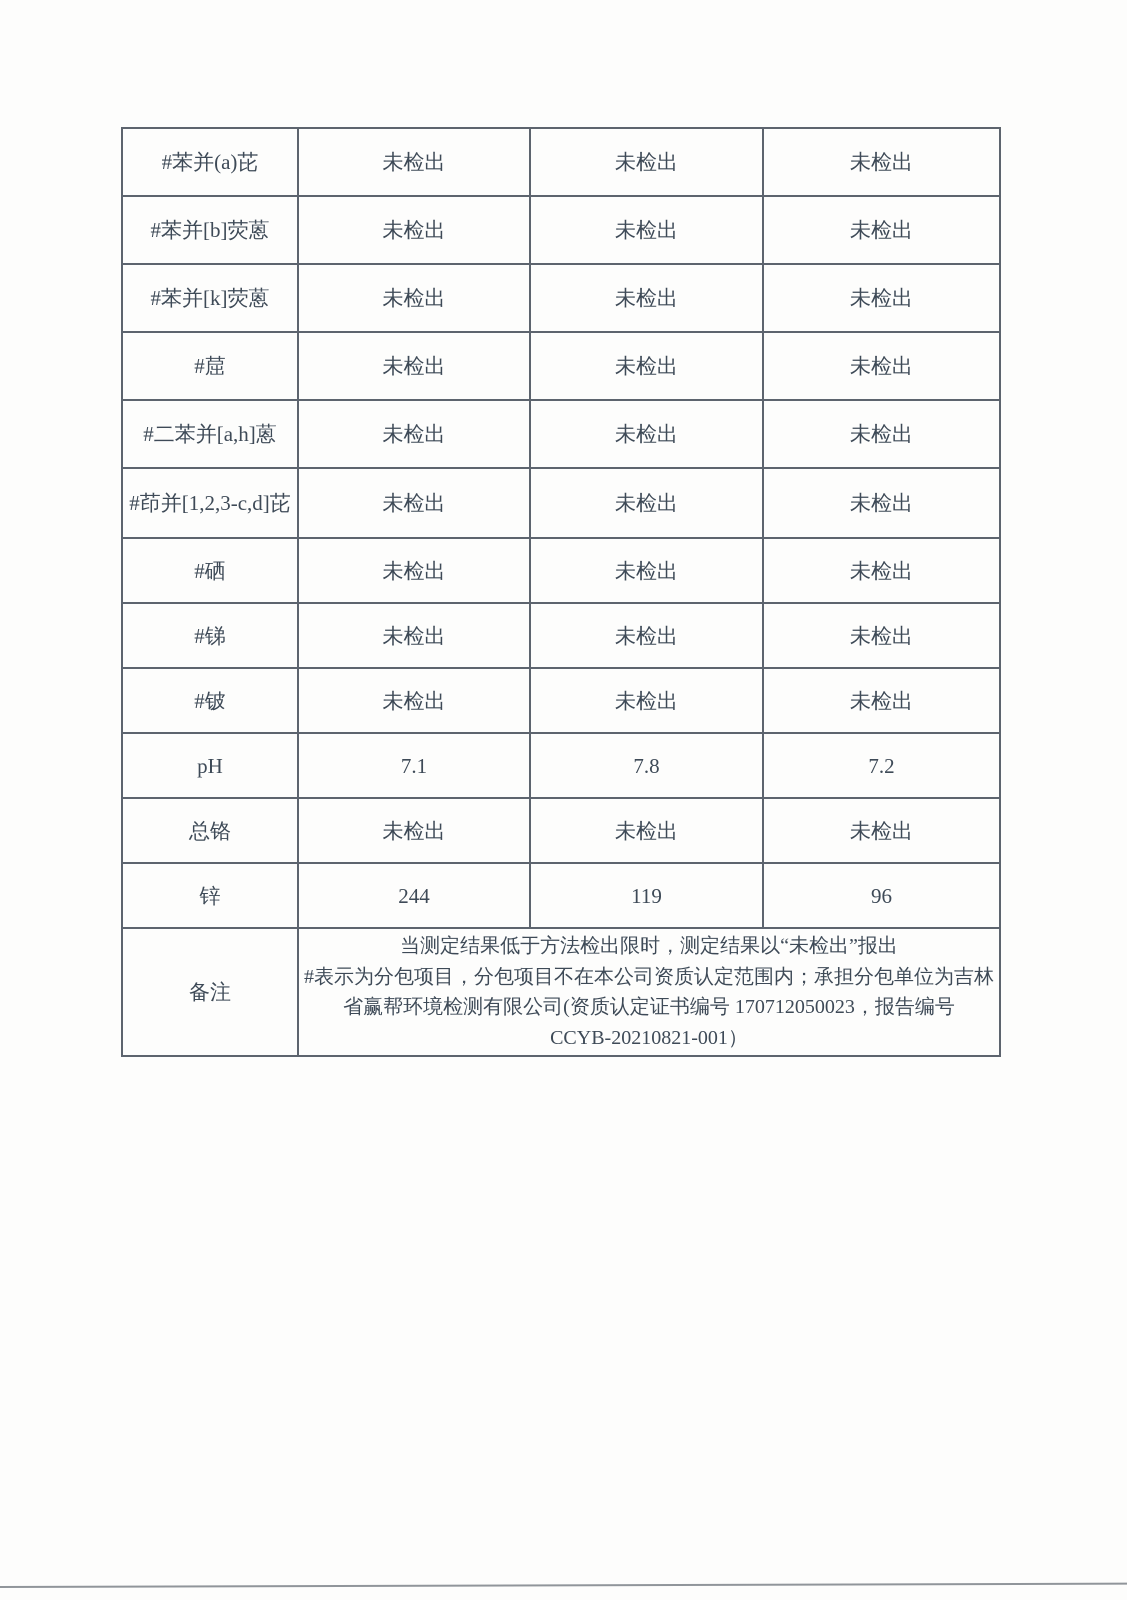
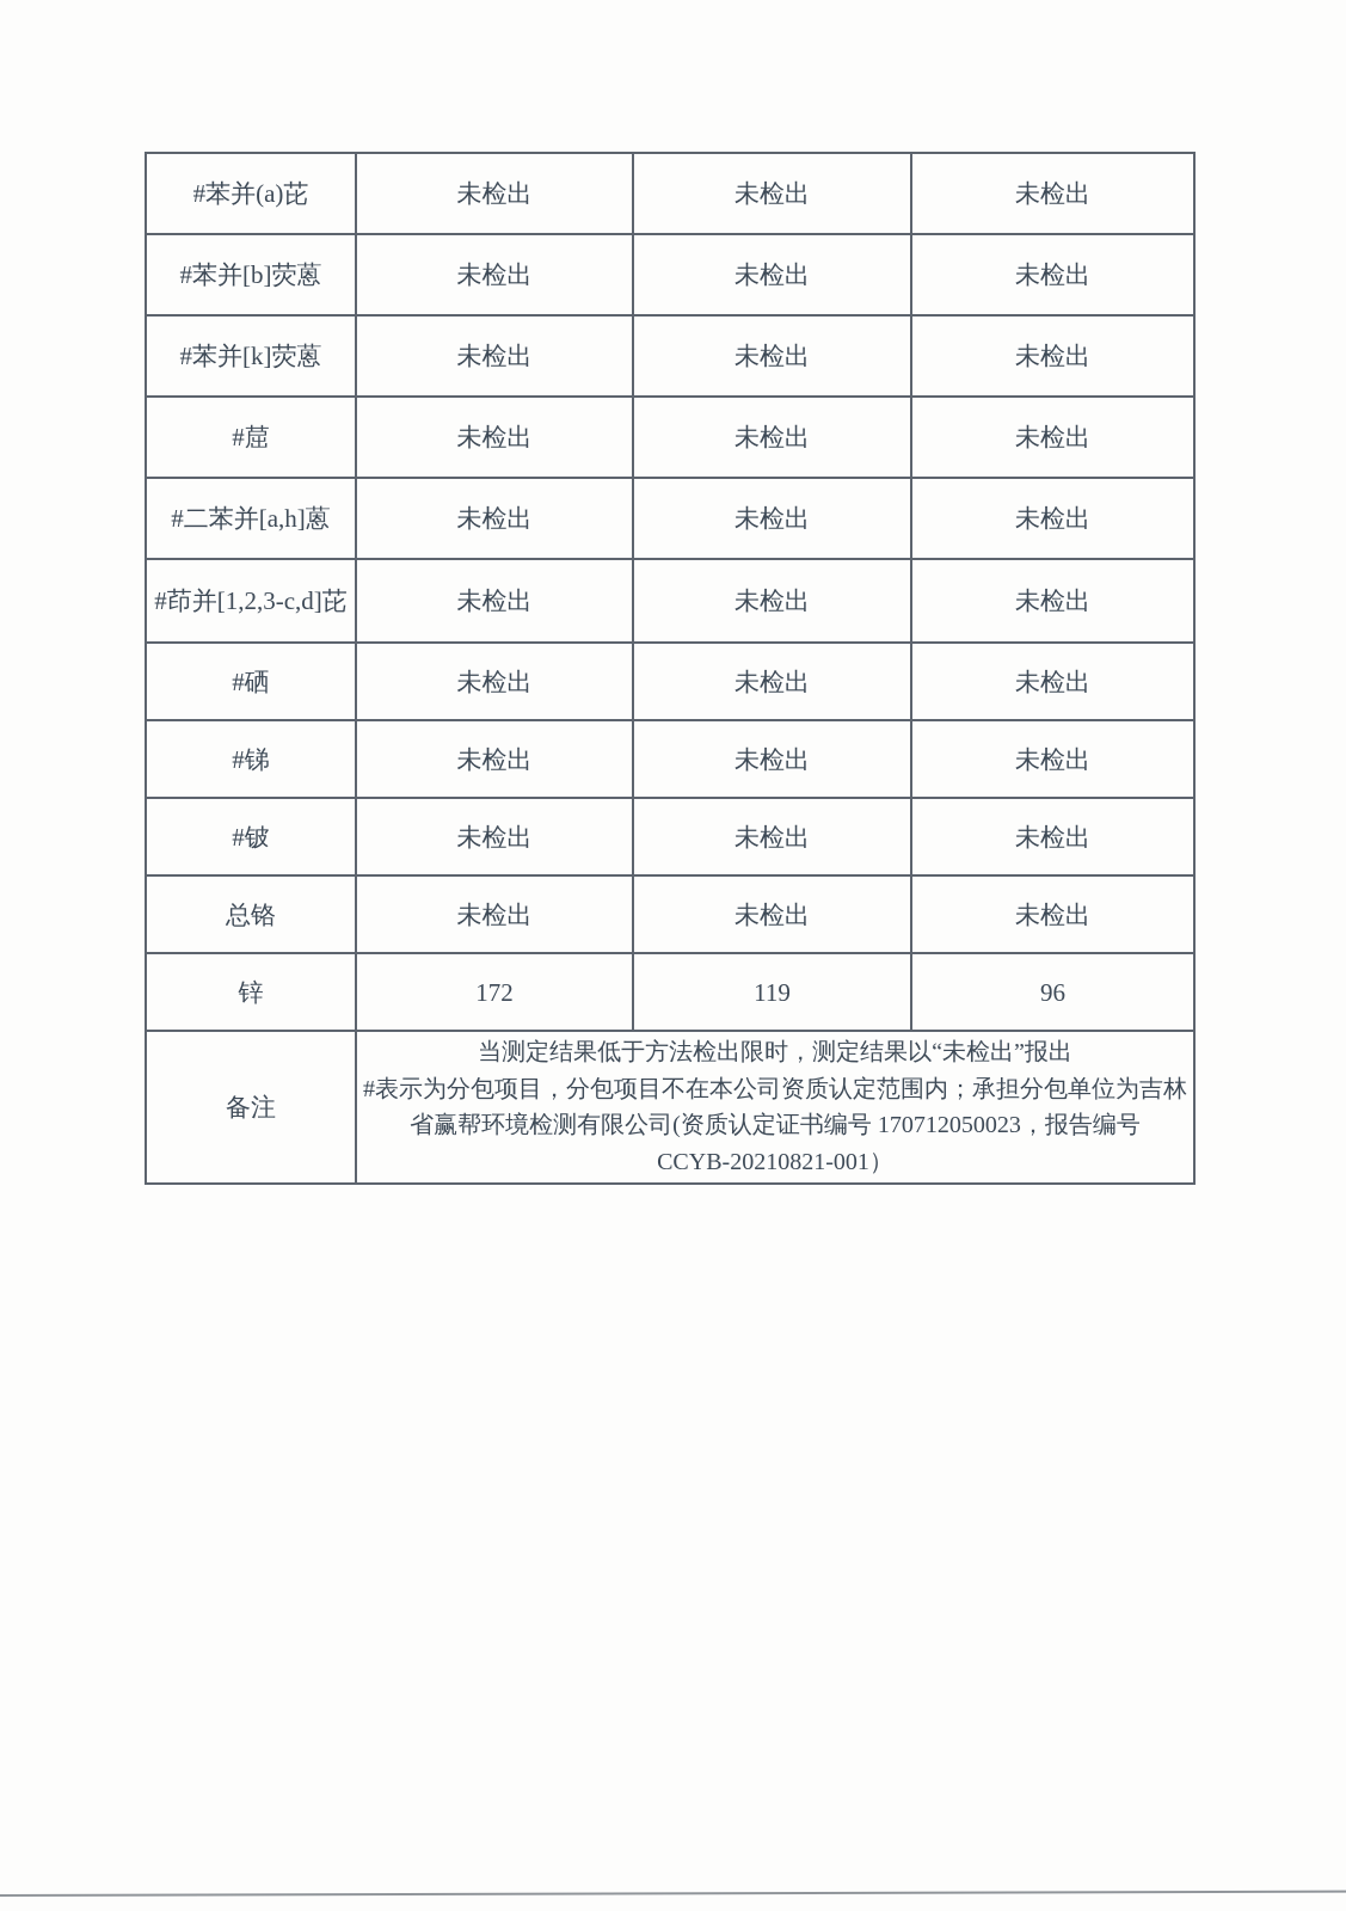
  #苯并(a)芘	未检出	未检出	未检出
  #苯并[b]荧蒽	未检出	未检出	未检出
  #苯并[k]荧蒽	未检出	未检出	未检出
  #䓛	未检出	未检出	未检出
  #二苯并[a,h]蒽	未检出	未检出	未检出
  #茚并[1,2,3-c,d]芘	未检出	未检出	未检出
  #硒	未检出	未检出	未检出
  #锑	未检出	未检出	未检出
  #铍	未检出	未检出	未检出
- pH	7.1	7.8	7.2
  总铬	未检出	未检出	未检出
- 锌	244	119	96
+ 锌	172	119	96
  备注	当测定结果低于方法检出限时，测定结果以“未检出”报出 #表示为分包项目，分包项目不在本公司资质认定范围内；承担分包单位为吉林 省赢帮环境检测有限公司(资质认定证书编号 170712050023，报告编号 CCYB-20210821-001）
